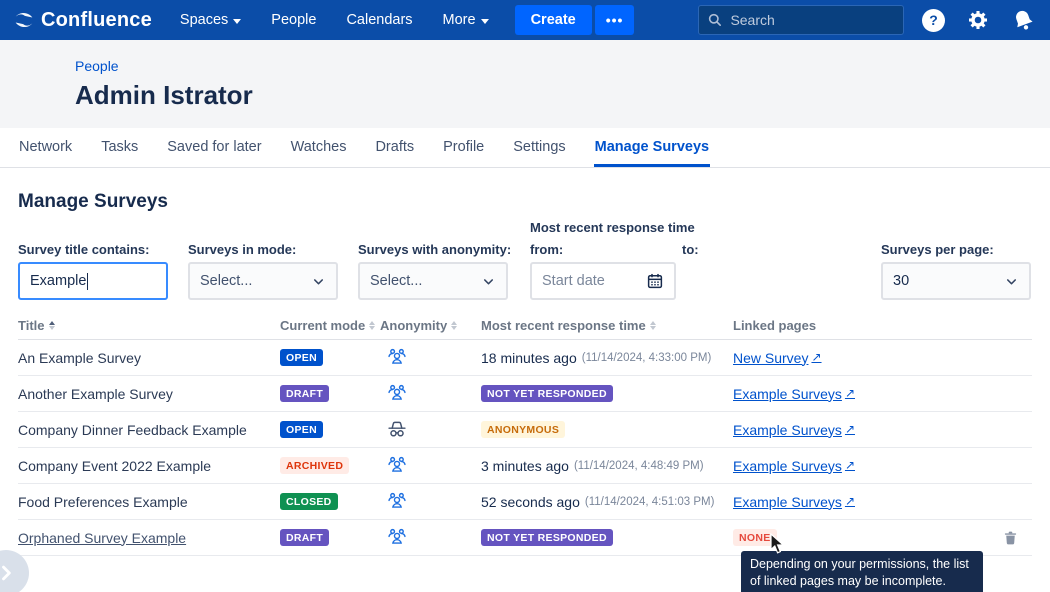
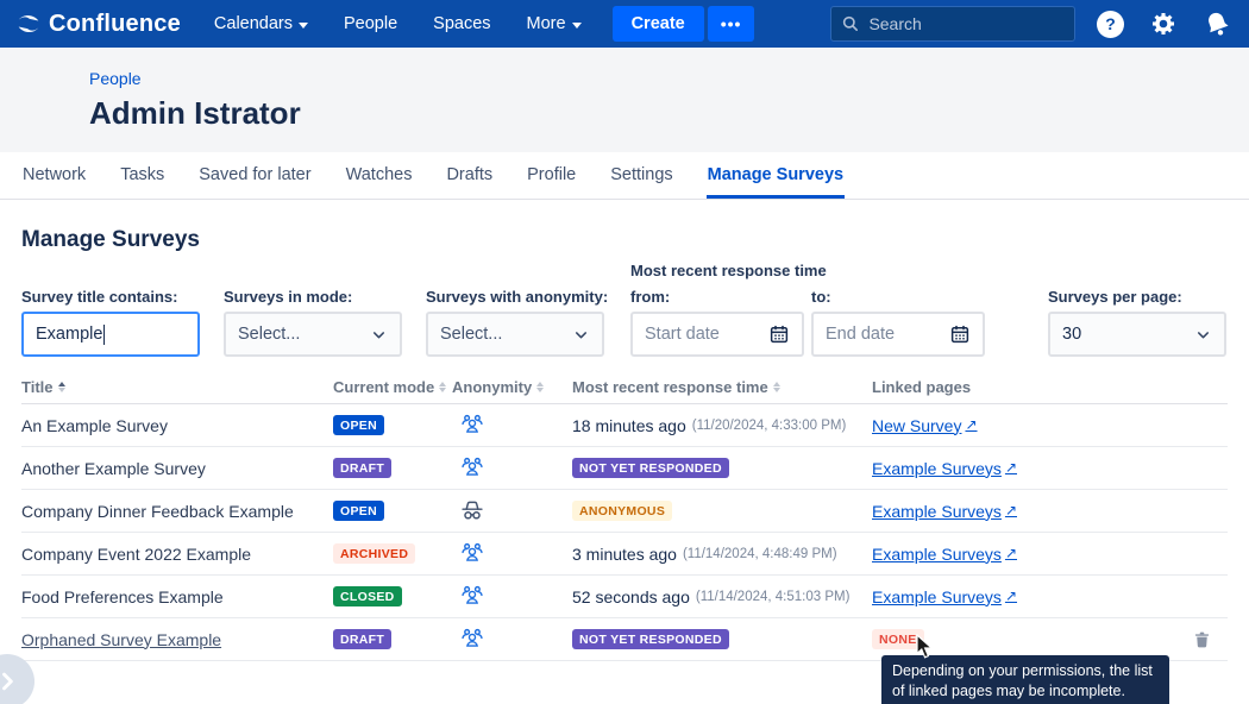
  Confluence
- Spaces
+ Calendars
  People
- Calendars
+ Spaces
  More
  Create
  •••
  Search
  ?
  People
  Admin Istrator
  Network
  Tasks
  Saved for later
  Watches
  Drafts
  Profile
  Settings
  Manage Surveys
  Manage Surveys
  Survey title contains:
  Example
  Surveys in mode:
  Select...
  Surveys with anonymity:
  Select...
  Most recent response time
  from:
  Start date
  to:
+ End date
  Surveys per page:
  30
  Title
  Current mode
  Anonymity
  Most recent response time
  Linked pages
  An Example Survey
  OPEN
  18 minutes ago
- (11/14/2024, 4:33:00 PM)
+ (11/20/2024, 4:33:00 PM)
  New Survey
  ↗
  Another Example Survey
  DRAFT
  NOT YET RESPONDED
  Example Surveys
  ↗
  Company Dinner Feedback Example
  OPEN
  ANONYMOUS
  Example Surveys
  ↗
  Company Event 2022 Example
  ARCHIVED
  3 minutes ago
  (11/14/2024, 4:48:49 PM)
  Example Surveys
  ↗
  Food Preferences Example
  CLOSED
  52 seconds ago
  (11/14/2024, 4:51:03 PM)
  Example Surveys
  ↗
  Orphaned Survey Example
  DRAFT
  NOT YET RESPONDED
  NONE
  Depending on your permissions, the list of linked pages may be incomplete.
